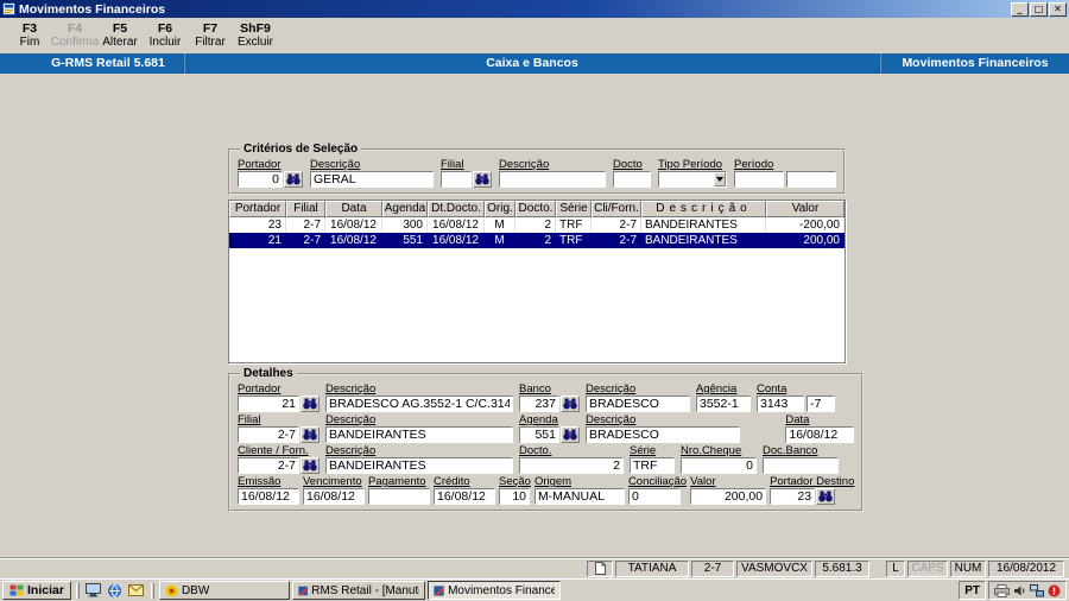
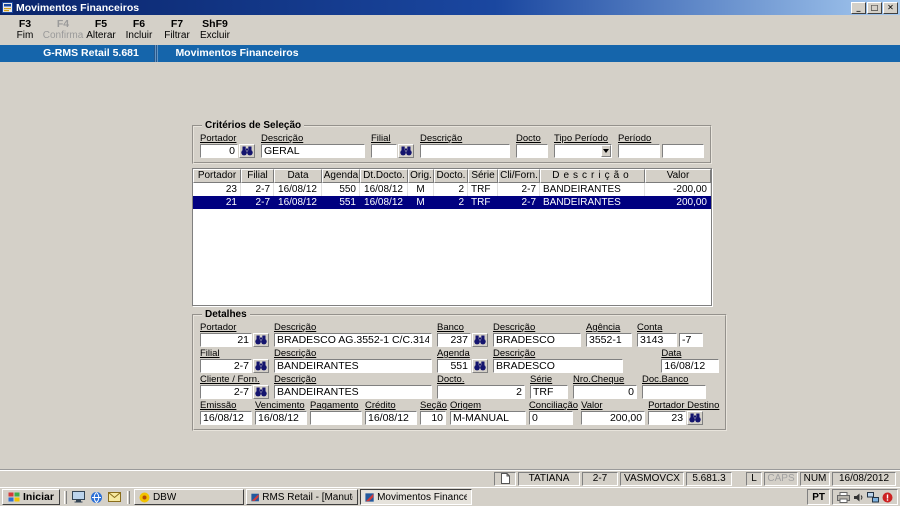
  Movimentos Financeiros
  _
  □
  ✕
  F3
  Fim
  F4
  Confirma
  F5
  Alterar
  F6
  Incluir
  F7
  Filtrar
  ShF9
  Excluir
  G-RMS Retail 5.681
- Caixa e Bancos
  Movimentos Financeiros
  Critérios de Seleção
  Portador
  0
  Descrição
  GERAL
  Filial
  Descrição
  Docto
  Tipo Período
  Período
  Portador
  Filial
  Data
  Agenda
  Dt.Docto.
  Orig.
  Docto.
  Série
  Cli/Forn.
  Descrição
  Valor
  23
  2-7
  16/08/12
- 300
+ 550
  16/08/12
  M
  2
  TRF
  2-7
  BANDEIRANTES
  -200,00
  21
  2-7
  16/08/12
  551
  16/08/12
  M
  2
  TRF
  2-7
  BANDEIRANTES
  200,00
  Detalhes
  Portador
  21
  Descrição
  BRADESCO AG.3552-1 C/C.314
  Banco
  237
  Descrição
  BRADESCO
  Agência
  3552-1
  Conta
  3143
  -7
  Filial
  2-7
  Descrição
  BANDEIRANTES
  Agenda
  551
  Descrição
  BRADESCO
  Data
  16/08/12
  Cliente / Forn.
  2-7
  Descrição
  BANDEIRANTES
  Docto.
  2
  Série
  TRF
  Nro.Cheque
  0
  Doc.Banco
  Emissão
  16/08/12
  Vencimento
  16/08/12
  Pagamento
  Crédito
  16/08/12
  Seção
  10
  Origem
  M-MANUAL
  Conciliação
  0
  Valor
  200,00
  Portador Destino
  23
  TATIANA
  2-7
  VASMOVCX
  5.681.3
  L
  CAPS
  NUM
  16/08/2012
  Iniciar
  DBW
  Movimentos Finance
  PT
